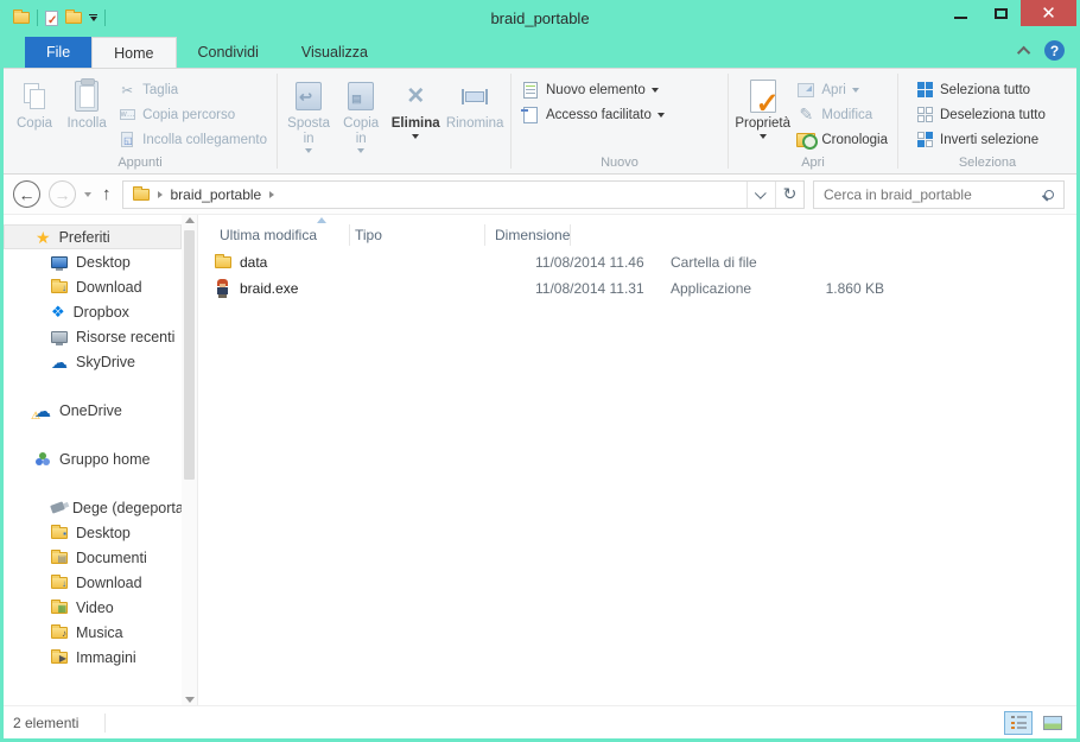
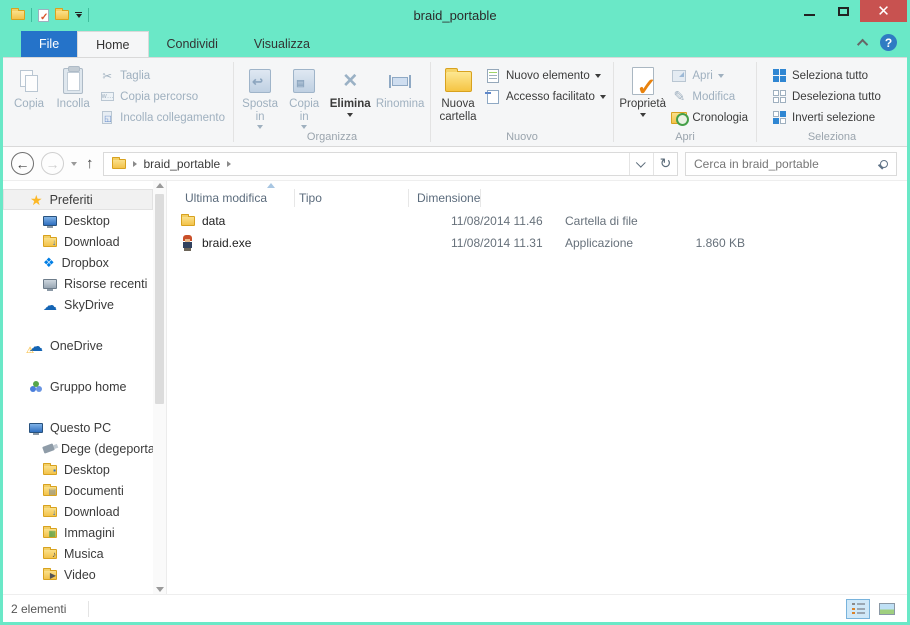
  ✓
  braid_portable
  ✕
  File
  Home
  Condividi
  Visualizza
  ?
  Copia
  Incolla
  ✂
  Taglia
  Copia percorso
  ◱
  Incolla collegamento
- Appunti
  ↩
  Sposta in
  ▤
  Copia in
  ×
  Elimina
  Rinomina
+ Organizza
+ Nuova cartella
  Nuovo elemento
  Accesso facilitato
  Nuovo
  Proprietà
  Apri
  ✎
  Modifica
  Cronologia
  Apri
  Seleziona tutto
  Deseleziona tutto
  Inverti selezione
  Seleziona
  ←
  →
  ↑
  braid_portable
  ↻
  Cerca in braid_portable
  ★
  Preferiti
  Desktop
  ↓
  Download
  ❖
  Dropbox
  Risorse recenti
  ☁
  SkyDrive
  ☁
  ⚠
  OneDrive
  Gruppo home
+ Questo PC
  Dege (degeporta
  ▪
  Desktop
  ▤
  Documenti
  ↓
  Download
  ▦
- Video
+ Immagini
  ♪
  Musica
  ▶
- Immagini
+ Video
  Ultima modifica
  Tipo
  Dimensione
  data
  11/08/2014 11.46
  Cartella di file
  braid.exe
  11/08/2014 11.31
  Applicazione
  1.860 KB
  2 elementi
